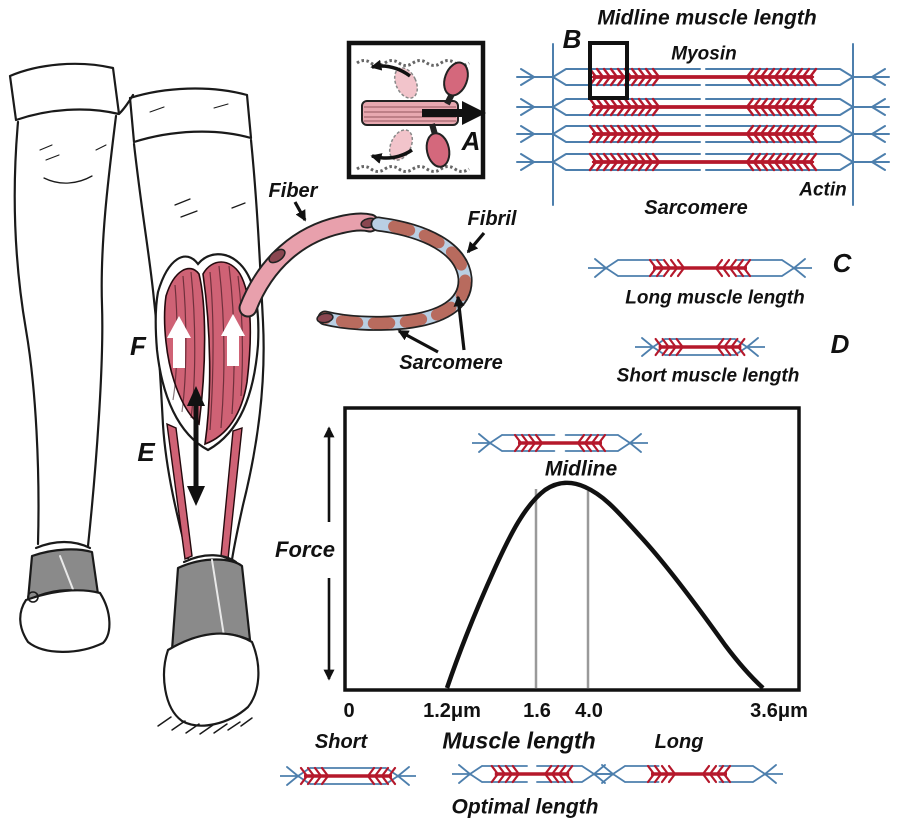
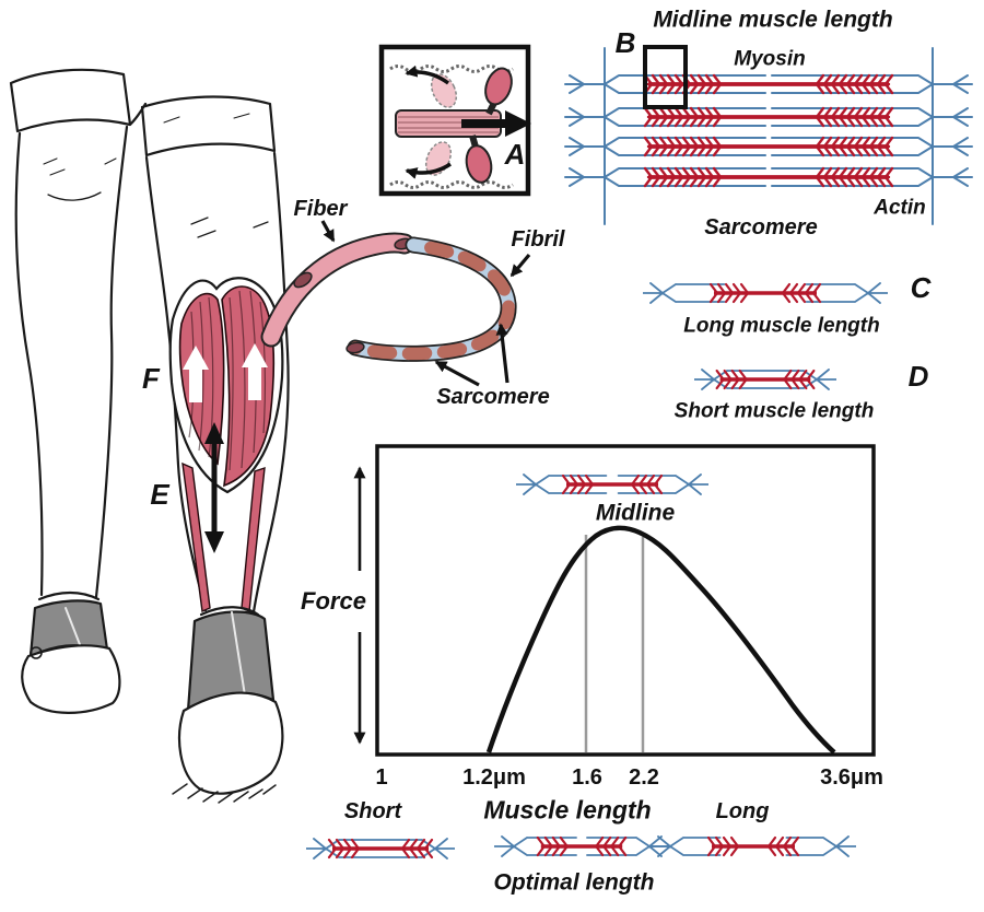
  Midline muscle length
  B
  Myosin
  Actin
  Sarcomere
  A
  C
  Long muscle length
  D
  Short muscle length
  Fiber
  Fibril
  Sarcomere
  F
  E
  Force
  Midline
- 0
+ 1
  1.2μm
  1.6
- 4.0
+ 2.2
  3.6μm
  Muscle length
  Short
  Long
  Optimal length
